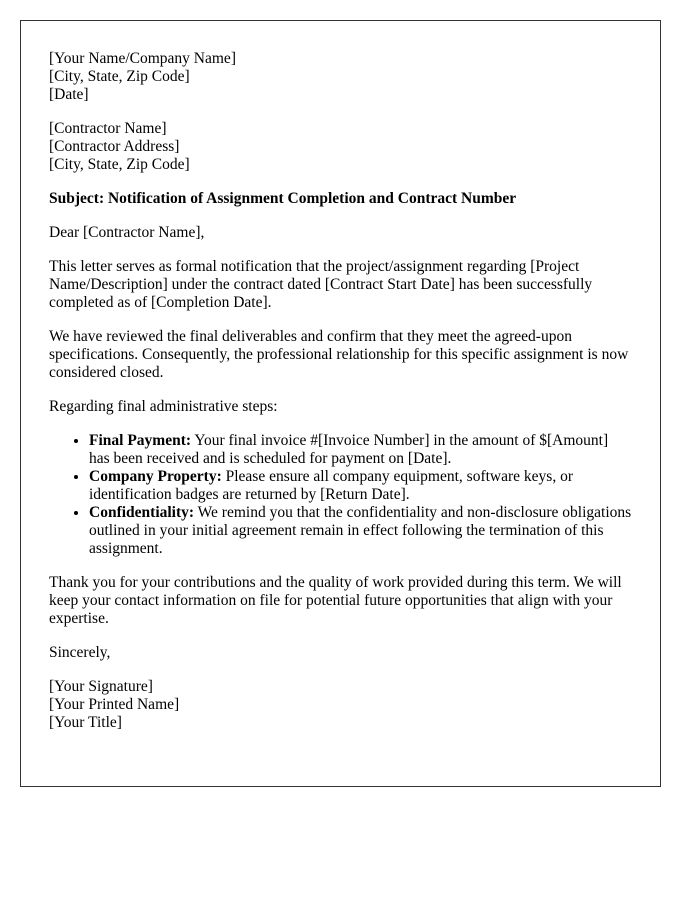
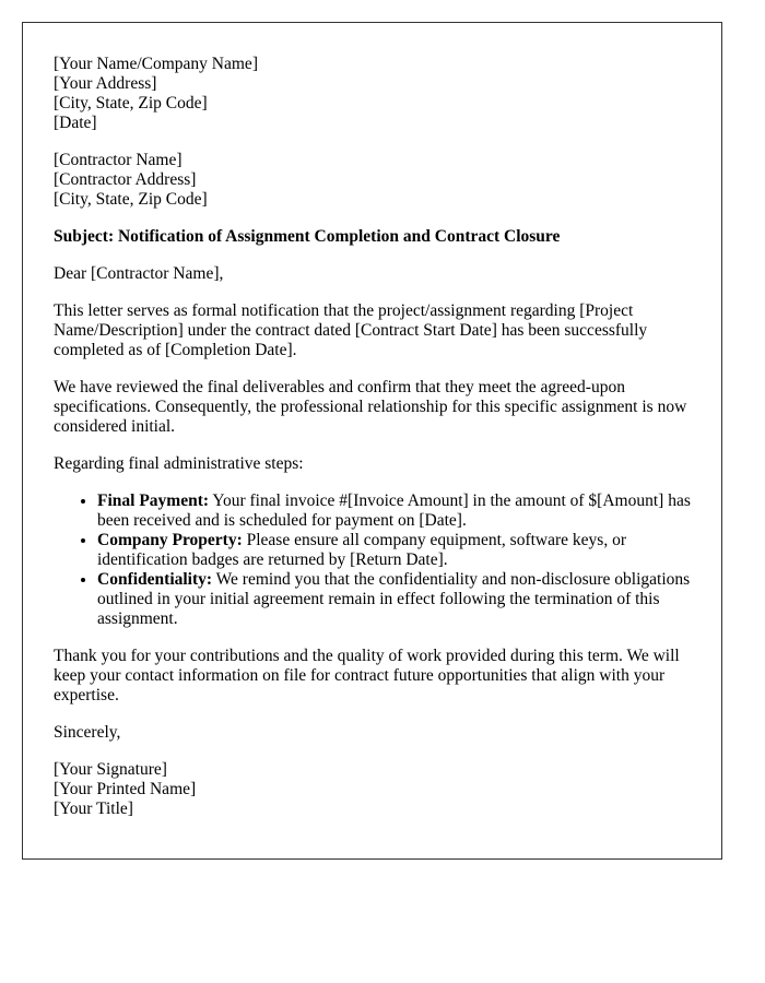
  [Your Name/Company Name]
+ [Your Address]
  [City, State, Zip Code]
  [Date]
  [Contractor Name]
  [Contractor Address]
  [City, State, Zip Code]
- Subject: Notification of Assignment Completion and Contract Number
+ Subject: Notification of Assignment Completion and Contract Closure
  Dear [Contractor Name],
  This letter serves as formal notification that the project/assignment regarding [Project Name/Description] under the contract dated [Contract Start Date] has been successfully completed as of [Completion Date].
- We have reviewed the final deliverables and confirm that they meet the agreed-upon specifications. Consequently, the professional relationship for this specific assignment is now considered closed.
+ We have reviewed the final deliverables and confirm that they meet the agreed-upon specifications. Consequently, the professional relationship for this specific assignment is now considered initial.
  Regarding final administrative steps:
- Final Payment: Your final invoice #[Invoice Number] in the amount of $[Amount] has been received and is scheduled for payment on [Date].
+ Final Payment: Your final invoice #[Invoice Amount] in the amount of $[Amount] has been received and is scheduled for payment on [Date].
  Company Property: Please ensure all company equipment, software keys, or identification badges are returned by [Return Date].
  Confidentiality: We remind you that the confidentiality and non-disclosure obligations outlined in your initial agreement remain in effect following the termination of this assignment.
- Thank you for your contributions and the quality of work provided during this term. We will keep your contact information on file for potential future opportunities that align with your expertise.
+ Thank you for your contributions and the quality of work provided during this term. We will keep your contact information on file for contract future opportunities that align with your expertise.
  Sincerely,
  [Your Signature]
  [Your Printed Name]
  [Your Title]
